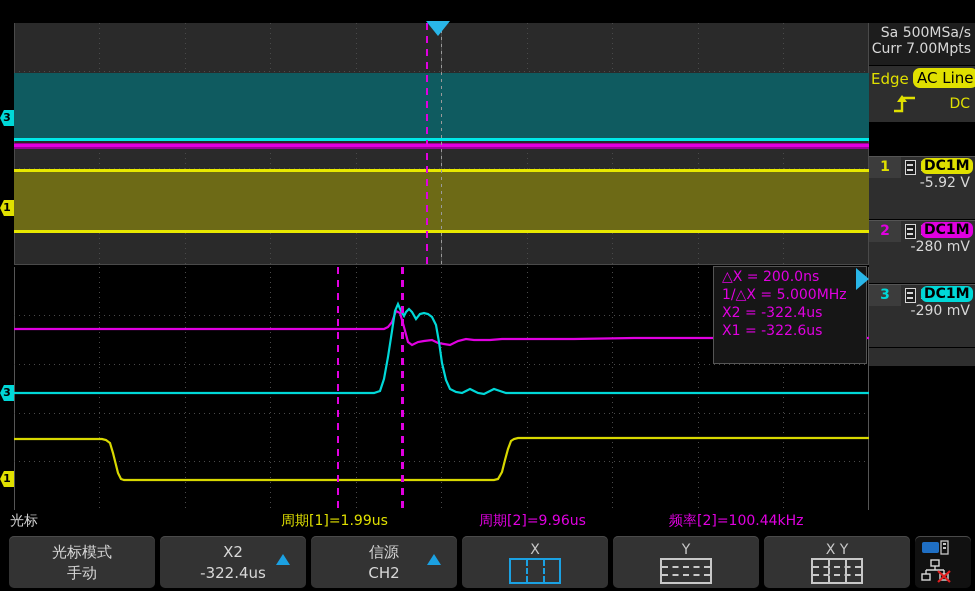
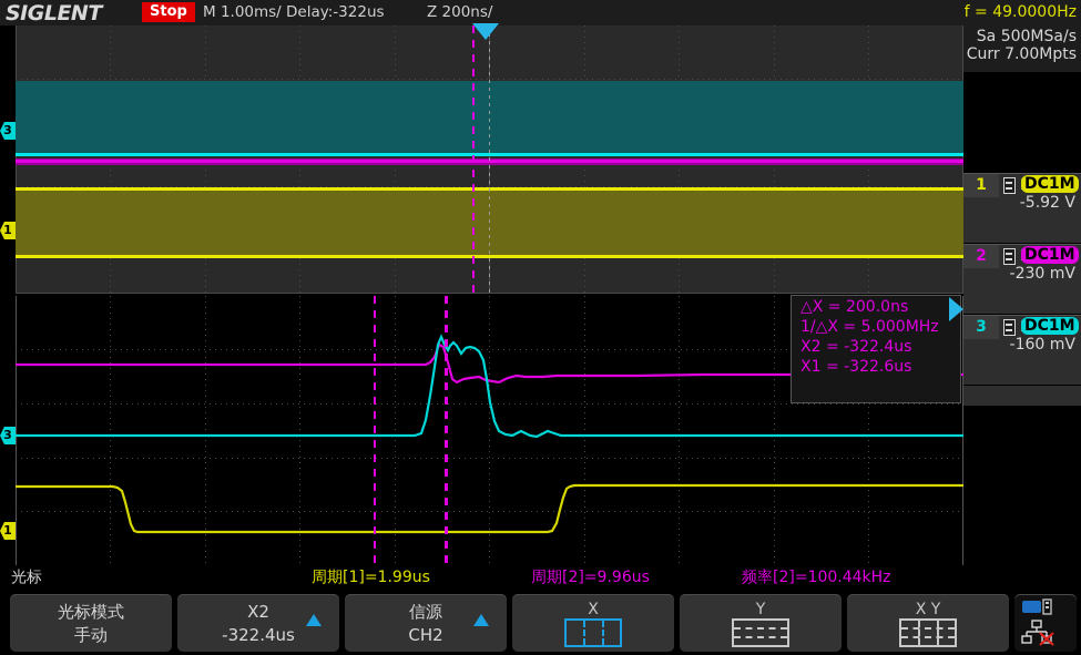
+ SIGLENT
+ Stop
+ M 1.00ms/ Delay:-322us
+ Z 200ns/
+ f = 49.0000Hz
  3
  1
  3
  1
  △X = 200.0ns
  1/△X = 5.000MHz
  X2 = -322.4us
  X1 = -322.6us
  Sa 500MSa/s
  Curr 7.00Mpts
- Edge
- AC Line
- DC
  1
  DC1M
  -5.92 V
  2
  DC1M
- -280 mV
+ -230 mV
  3
  DC1M
- -290 mV
+ -160 mV
  光标
  周期[1]=1.99us
  周期[2]=9.96us
  频率[2]=100.44kHz
  光标模式
  手动
  X2
  -322.4us
  信源
  CH2
  X
  Y
  X Y
